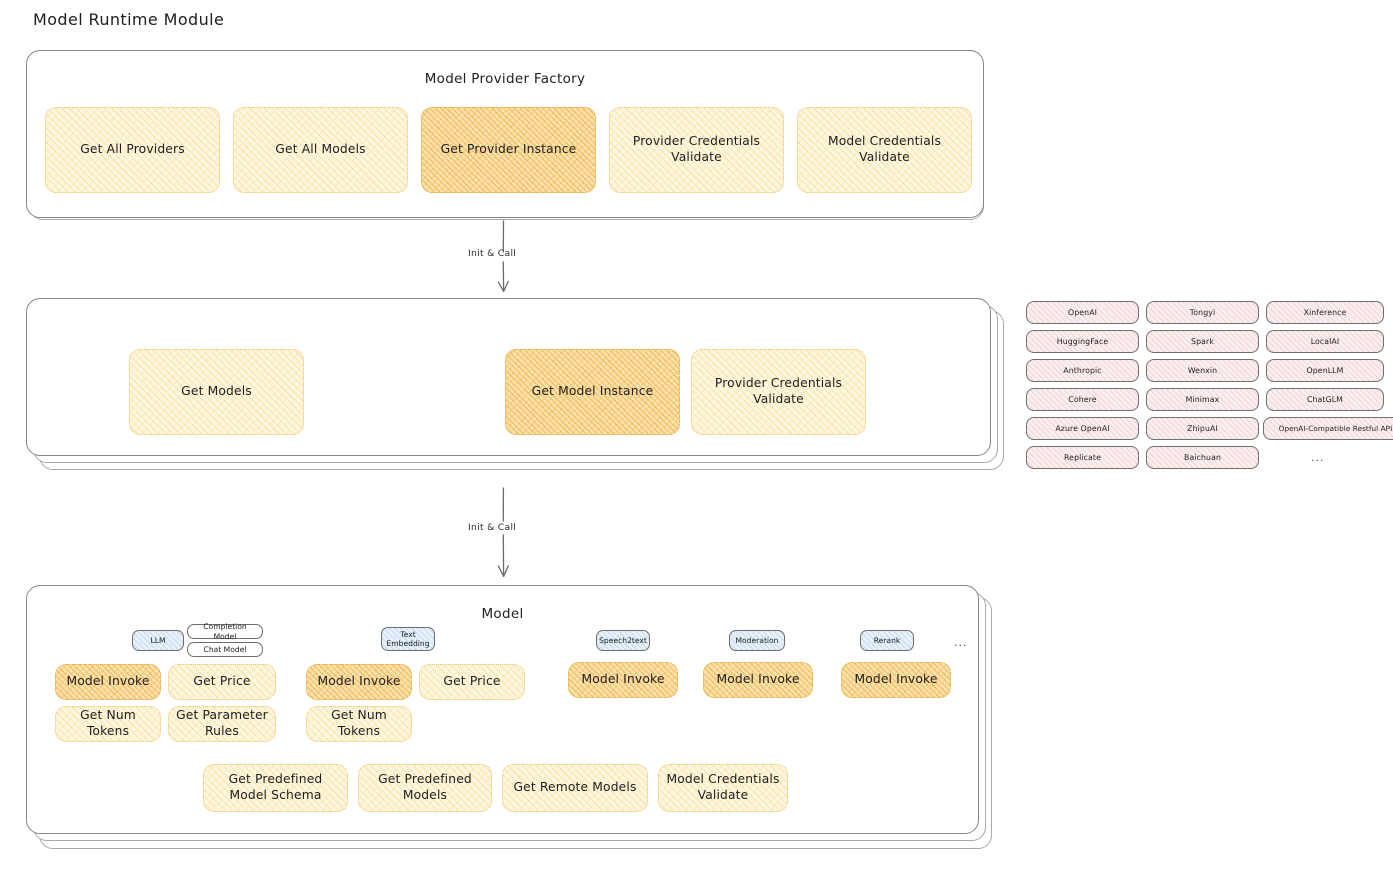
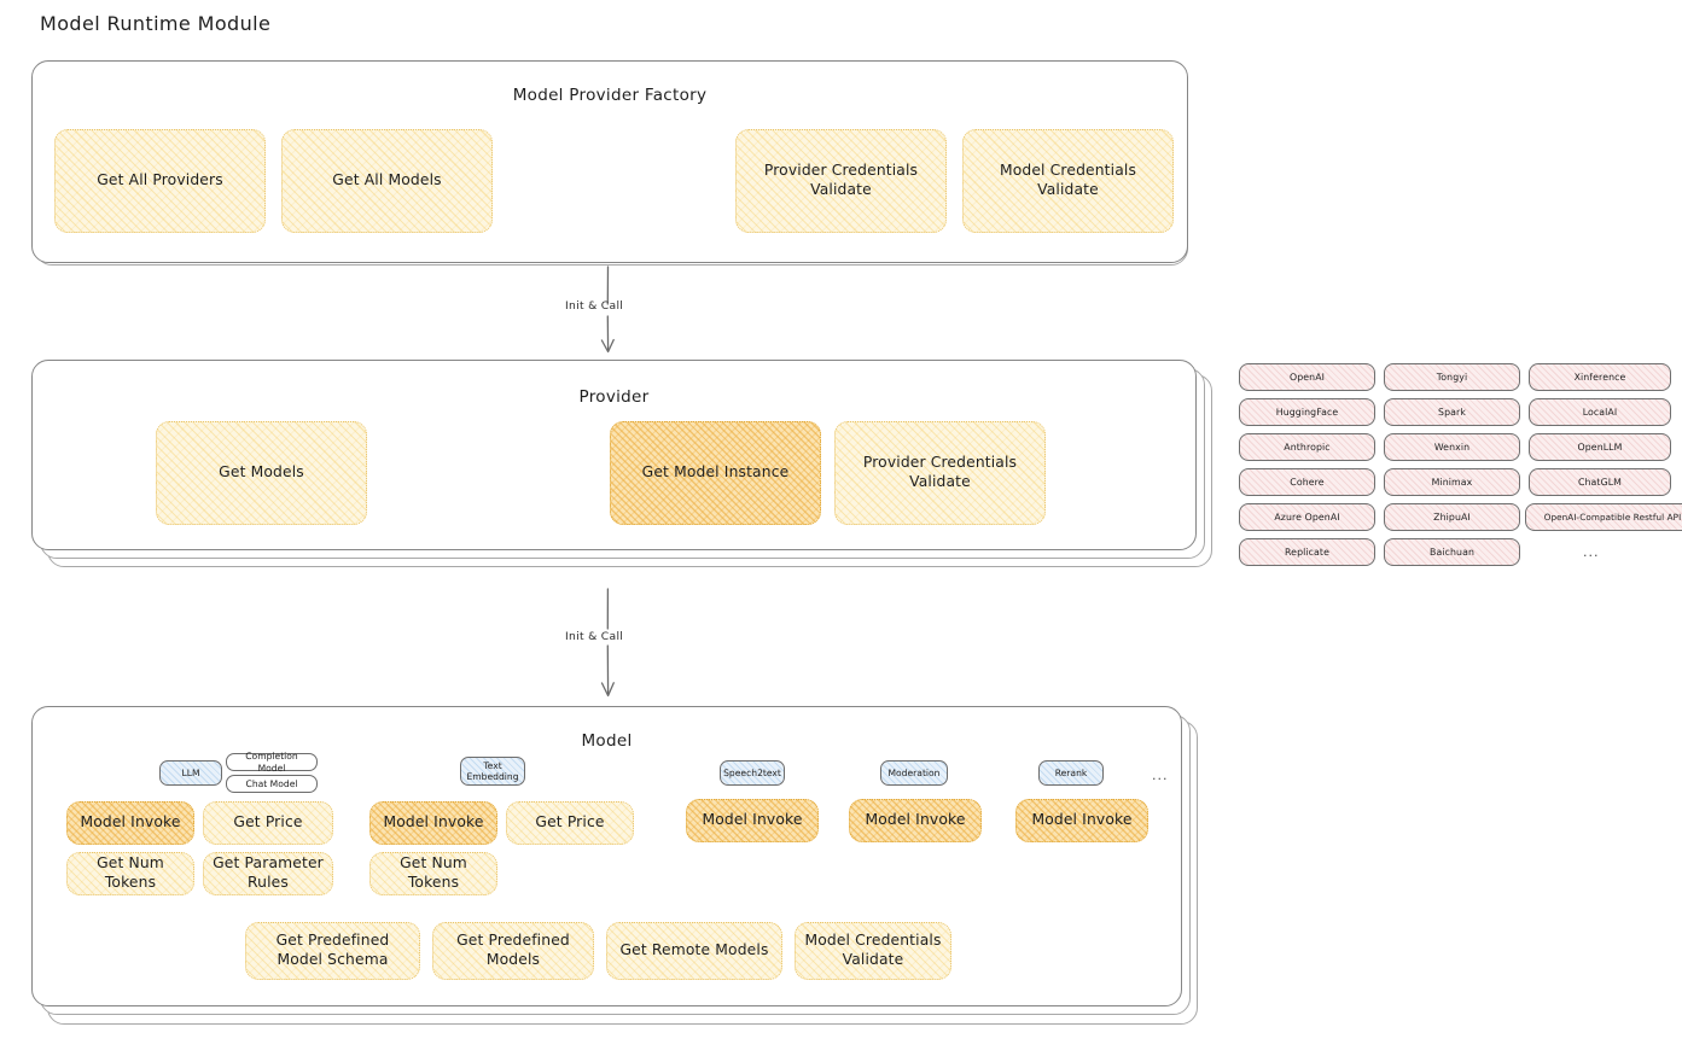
  Model Runtime Module
  Model Provider Factory
  Get All Providers
  Get All Models
- Get Provider Instance
  Provider Credentials Validate
  Model Credentials Validate
  Init & Call
+ Provider
  Get Models
  Get Model Instance
  Provider Credentials Validate
  OpenAI
  HuggingFace
  Anthropic
  Cohere
  Azure OpenAI
  Replicate
  Tongyi
  Spark
  Wenxin
  Minimax
  ZhipuAI
  Baichuan
  Xinference
  LocalAI
  OpenLLM
  ChatGLM
  OpenAI-Compatible Restful API
  ...
  Init & Call
  Model
  LLM
  Completion Model
  Chat Model
  Model Invoke
  Get Price
  Get Num Tokens
  Get Parameter Rules
  Text Embedding
  Model Invoke
  Get Price
  Get Num Tokens
  Speech2text
  Model Invoke
  Moderation
  Model Invoke
  Rerank
  Model Invoke
  ...
  Get Predefined Model Schema
  Get Predefined Models
  Get Remote Models
  Model Credentials Validate
